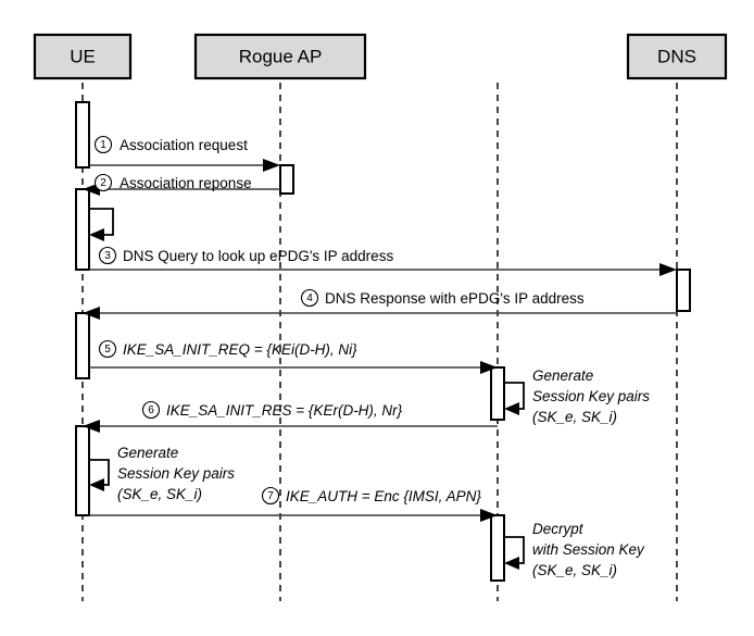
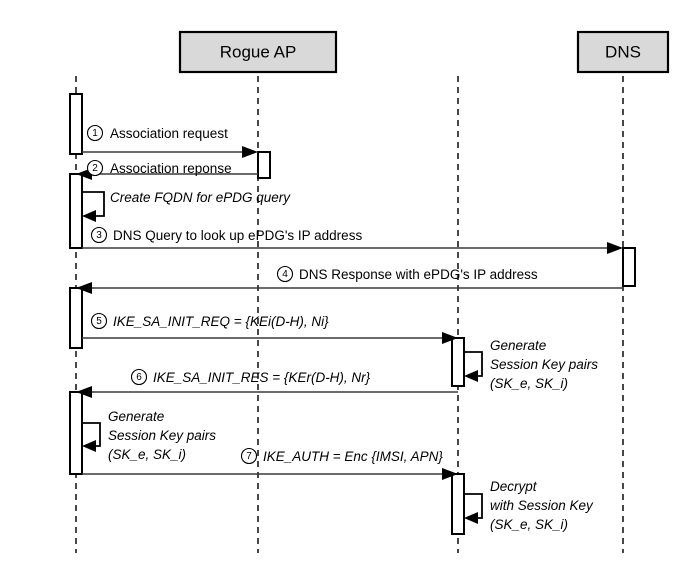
- UE
  Rogue AP
  DNS
  1
  Association request
  2
  Association reponse
+ Create FQDN for ePDG query
  3
  DNS Query to look up ePDG's IP address
  4
  DNS Response with ePDG's IP address
  5
  IKE_SA_INIT_REQ = {KEi(D-H), Ni}
  Generate
  Session Key pairs
  (SK_e, SK_i)
  6
  IKE_SA_INIT_RES = {KEr(D-H), Nr}
  Generate
  Session Key pairs
  (SK_e, SK_i)
  7
  IKE_AUTH = Enc {IMSI, APN}
  Decrypt
  with Session Key
  (SK_e, SK_i)
